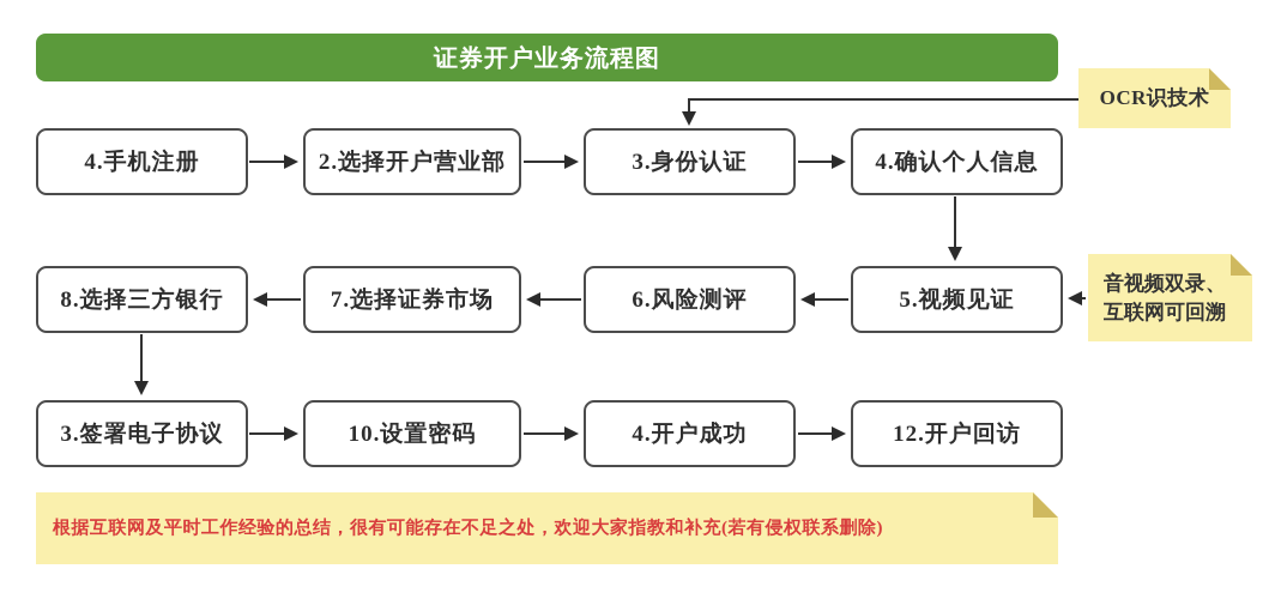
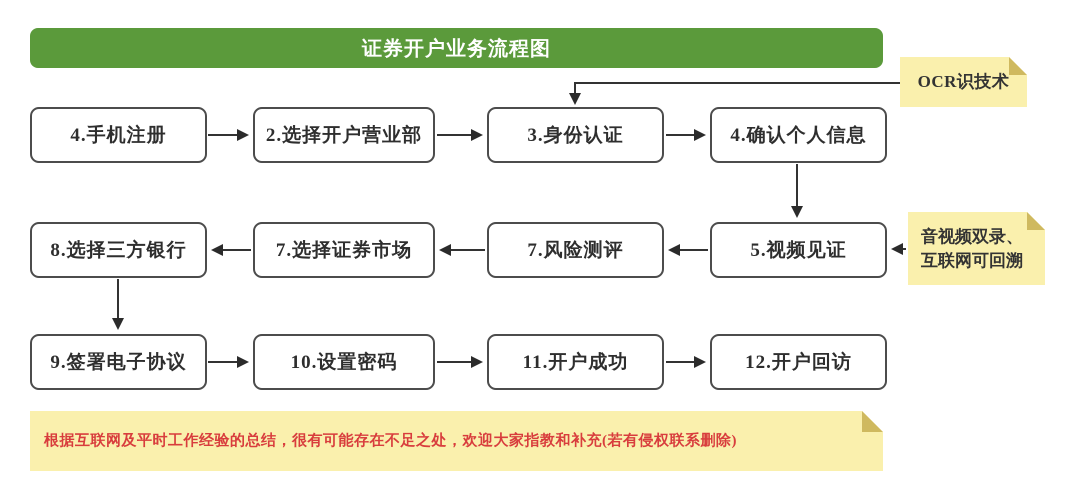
  证券开户业务流程图
  4.手机注册
  2.选择开户营业部
  3.身份认证
  4.确认个人信息
  8.选择三方银行
  7.选择证券市场
- 6.风险测评
+ 7.风险测评
  5.视频见证
- 3.签署电子协议
+ 9.签署电子协议
  10.设置密码
- 4.开户成功
+ 11.开户成功
  12.开户回访
  OCR识技术
  音视频双录、
  互联网可回溯
  根据互联网及平时工作经验的总结，很有可能存在不足之处，欢迎大家指教和补充(若有侵权联系删除)
